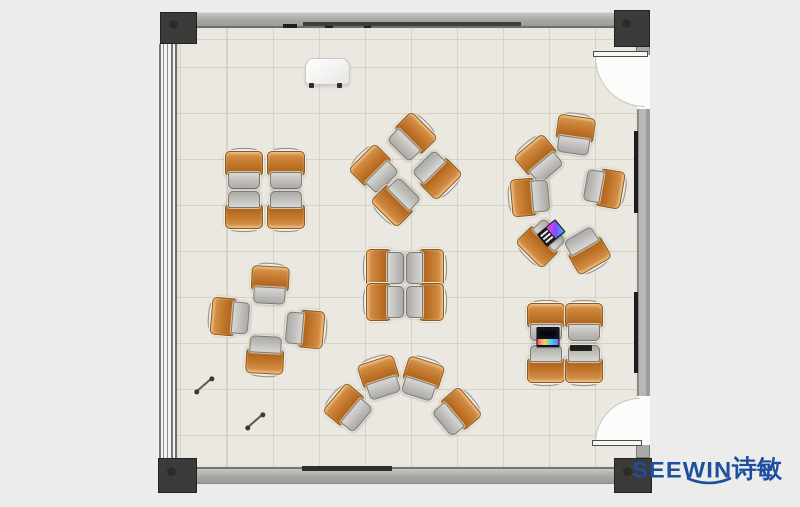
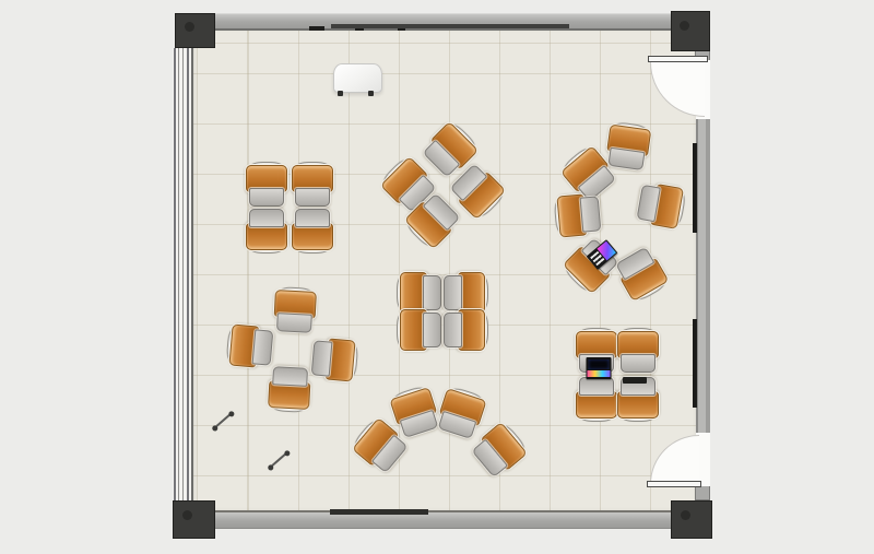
- SEEWIN
- 诗敏
